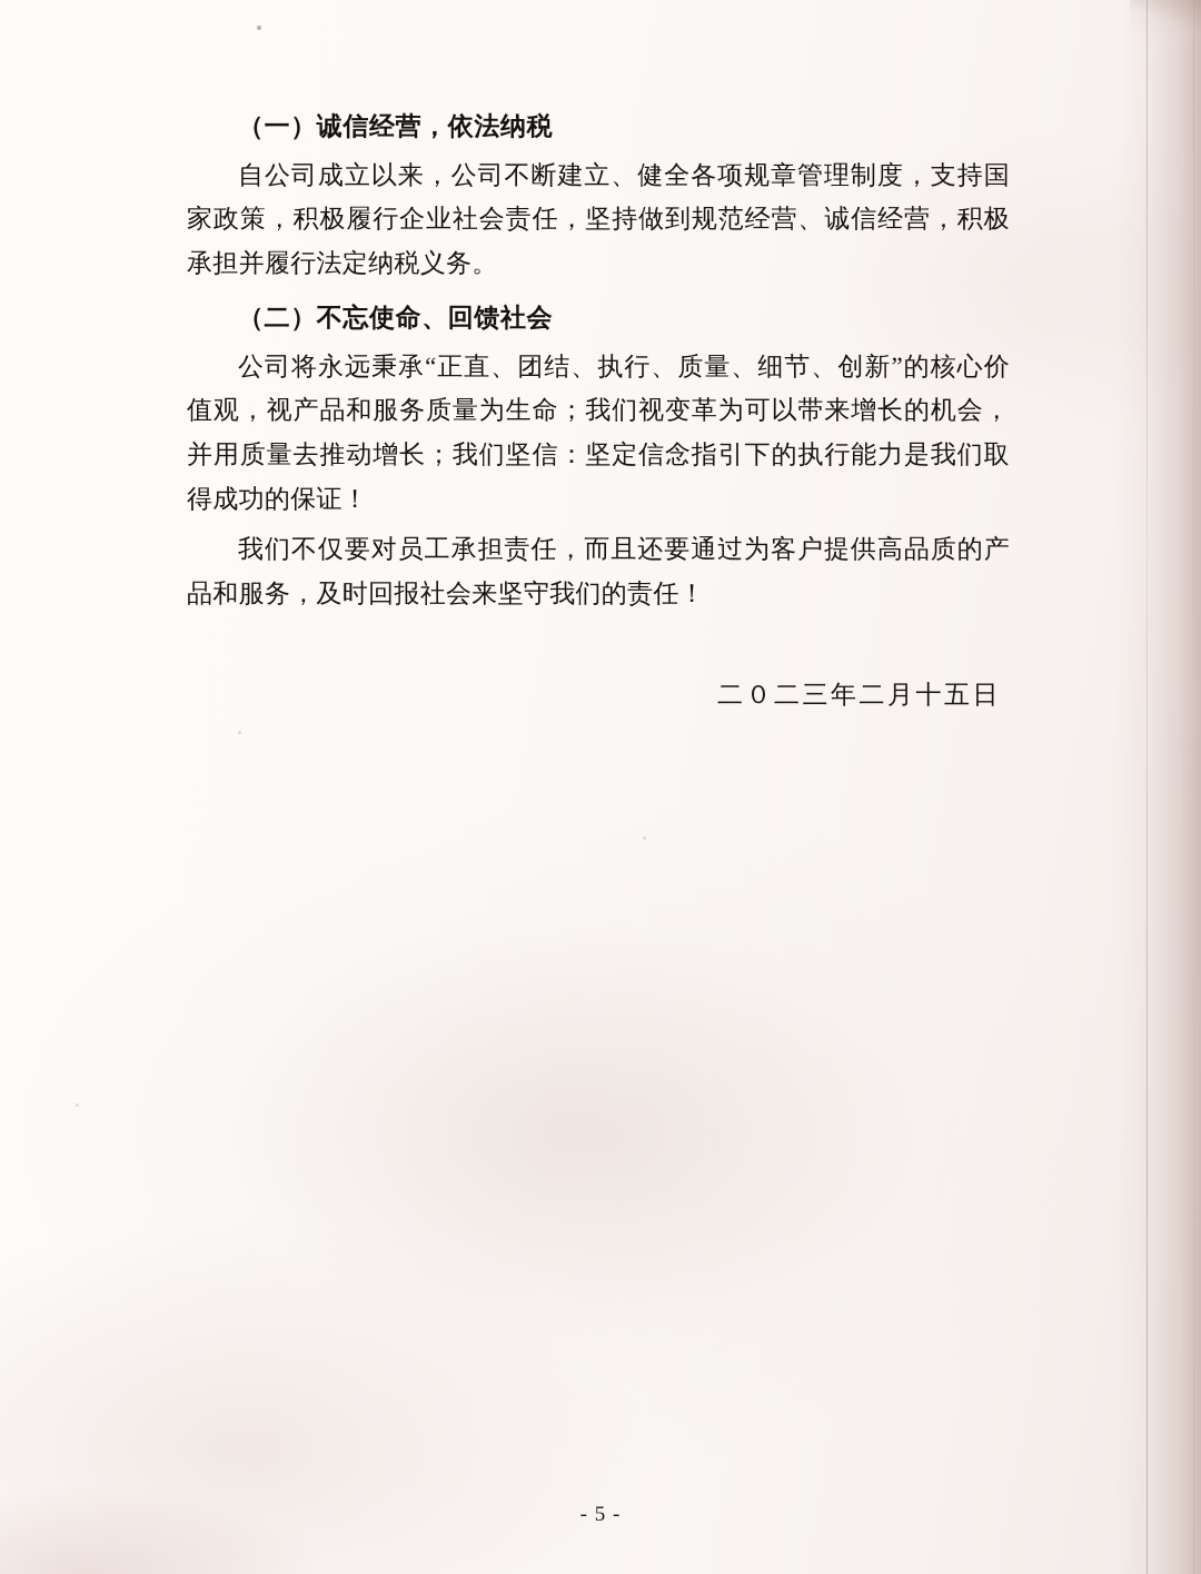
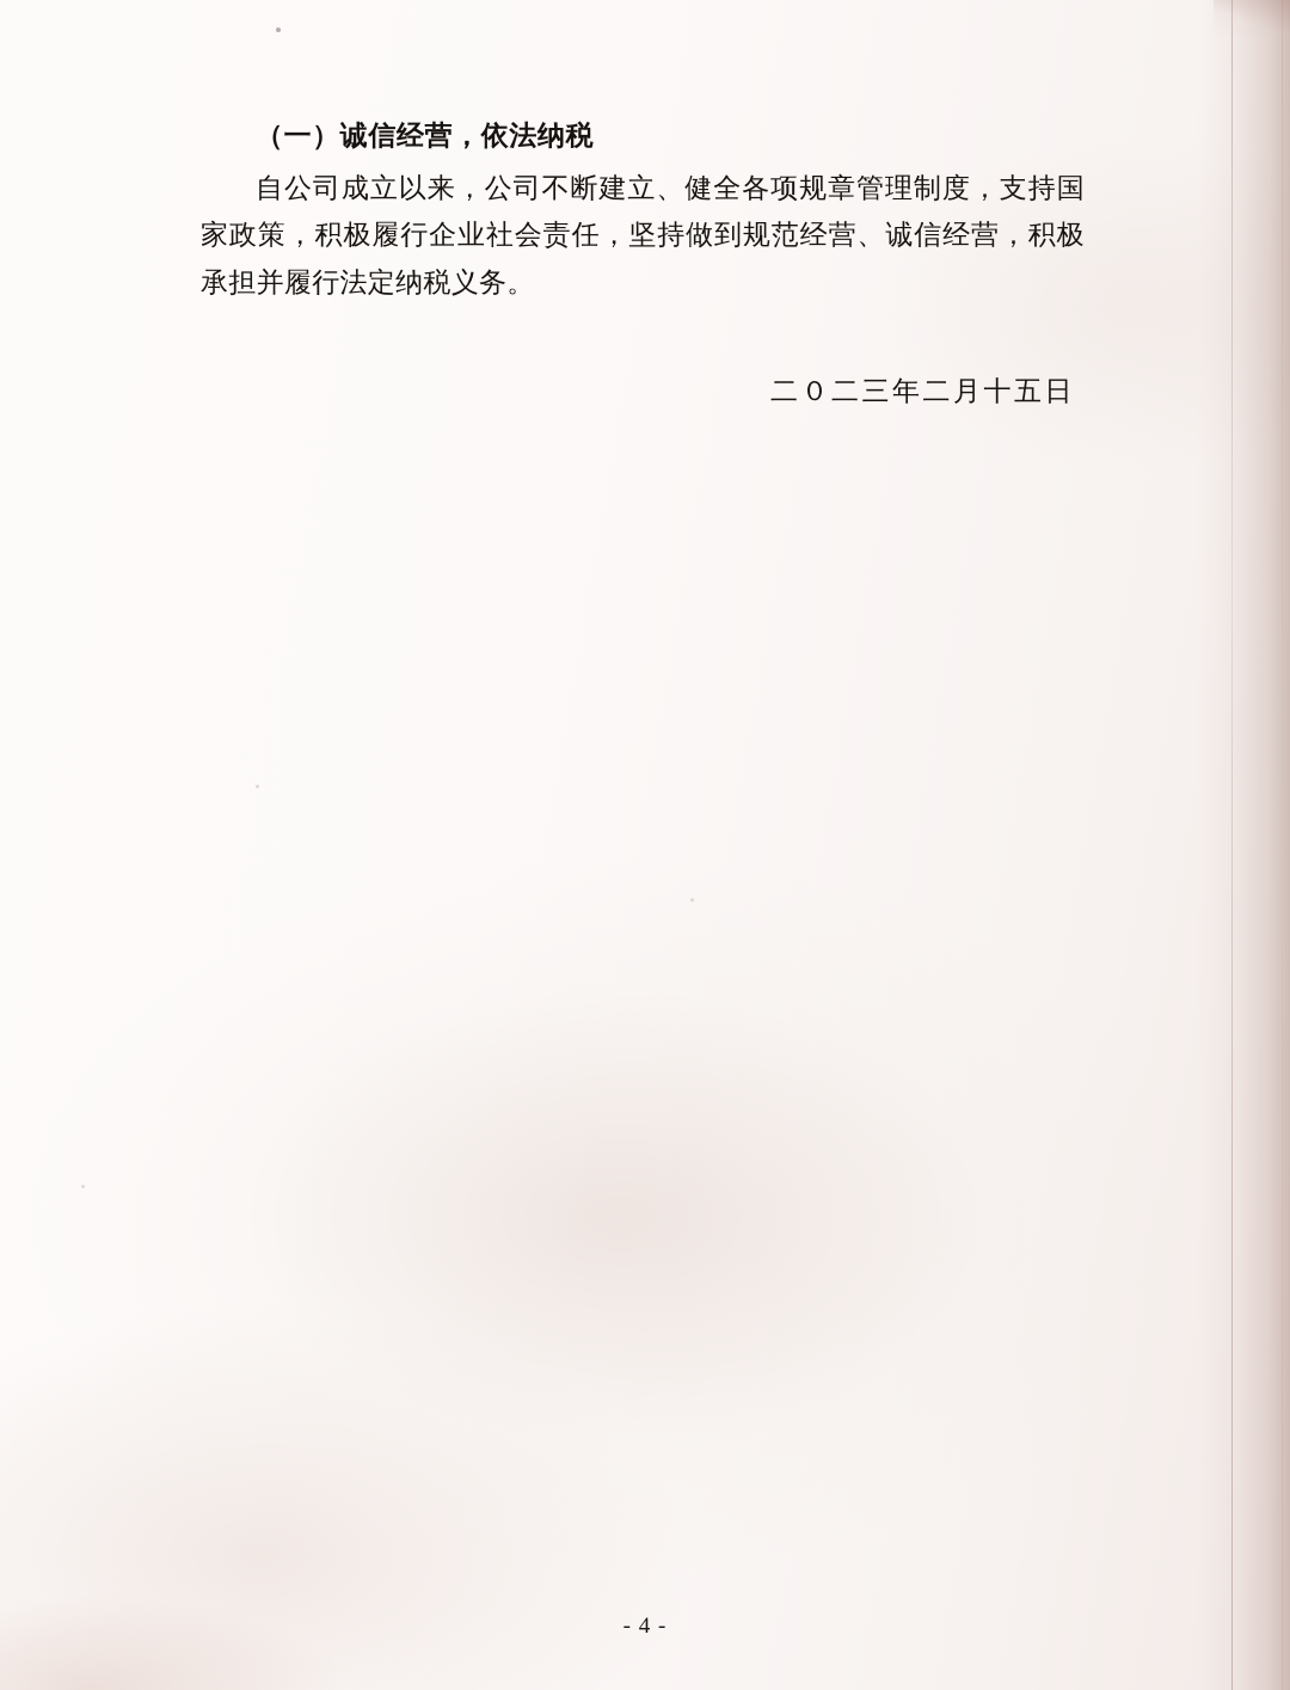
  （一）诚信经营，依法纳税
  自公司成立以来，公司不断建立、健全各项规章管理制度，支持国家政策，积极履行企业社会责任，坚持做到规范经营、诚信经营，积极承担并履行法定纳税义务。
- （二）不忘使命、回馈社会
- 公司将永远秉承“正直、团结、执行、质量、细节、创新”的核心价值观，视产品和服务质量为生命；我们视变革为可以带来增长的机会，并用质量去推动增长；我们坚信：坚定信念指引下的执行能力是我们取得成功的保证！
- 我们不仅要对员工承担责任，而且还要通过为客户提供高品质的产品和服务，及时回报社会来坚守我们的责任！
  二０二三年二月十五日
- - 5 -
+ - 4 -
